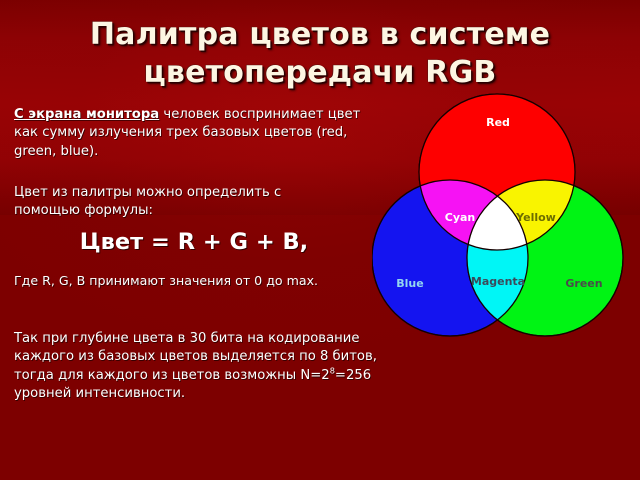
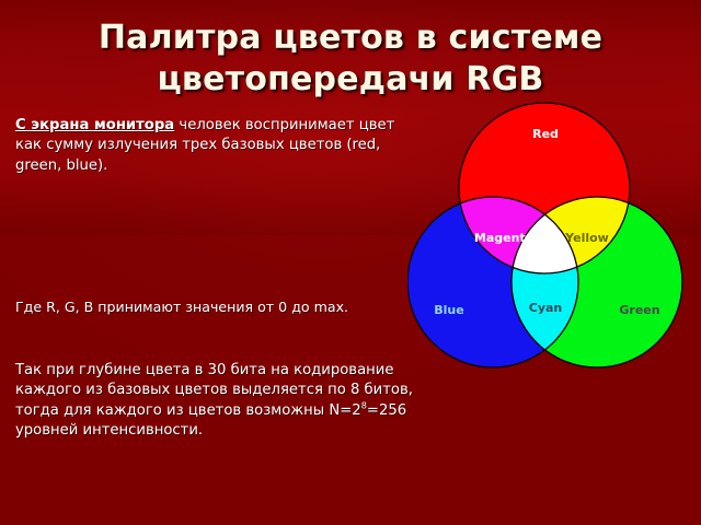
  Палитра цветов в системе
  цветопередачи RGB
  Red
  Blue
  Green
- Cyan
+ Magenta
  Yellow
- Magenta
+ Cyan
  С экрана монитора человек воспринимает цвет как сумму излучения трех базовых цветов (red, green, blue).
- Цвет из палитры можно определить с помощью формулы:
- Цвет = R + G + B,
  Где R, G, B принимают значения от 0 до max.
  Так при глубине цвета в 30 бита на кодирование каждого из базовых цветов выделяется по 8 битов, тогда для каждого из цветов возможны N=28=256 уровней интенсивности.
